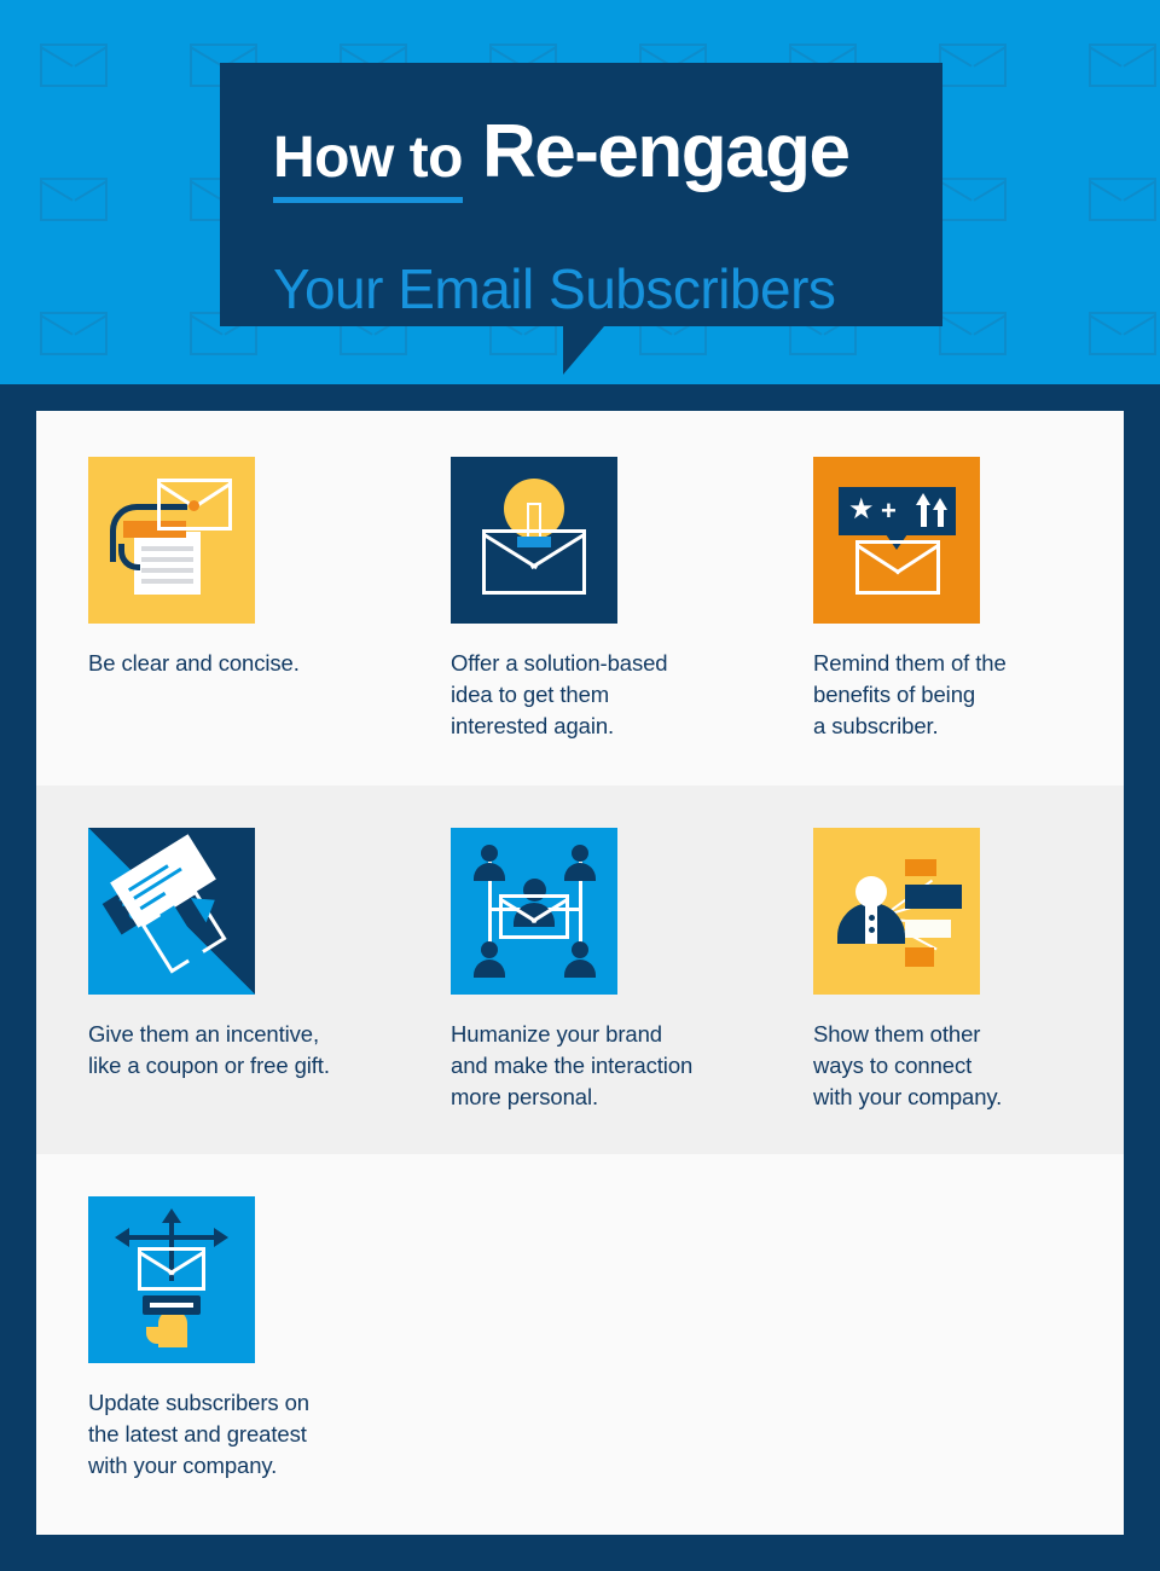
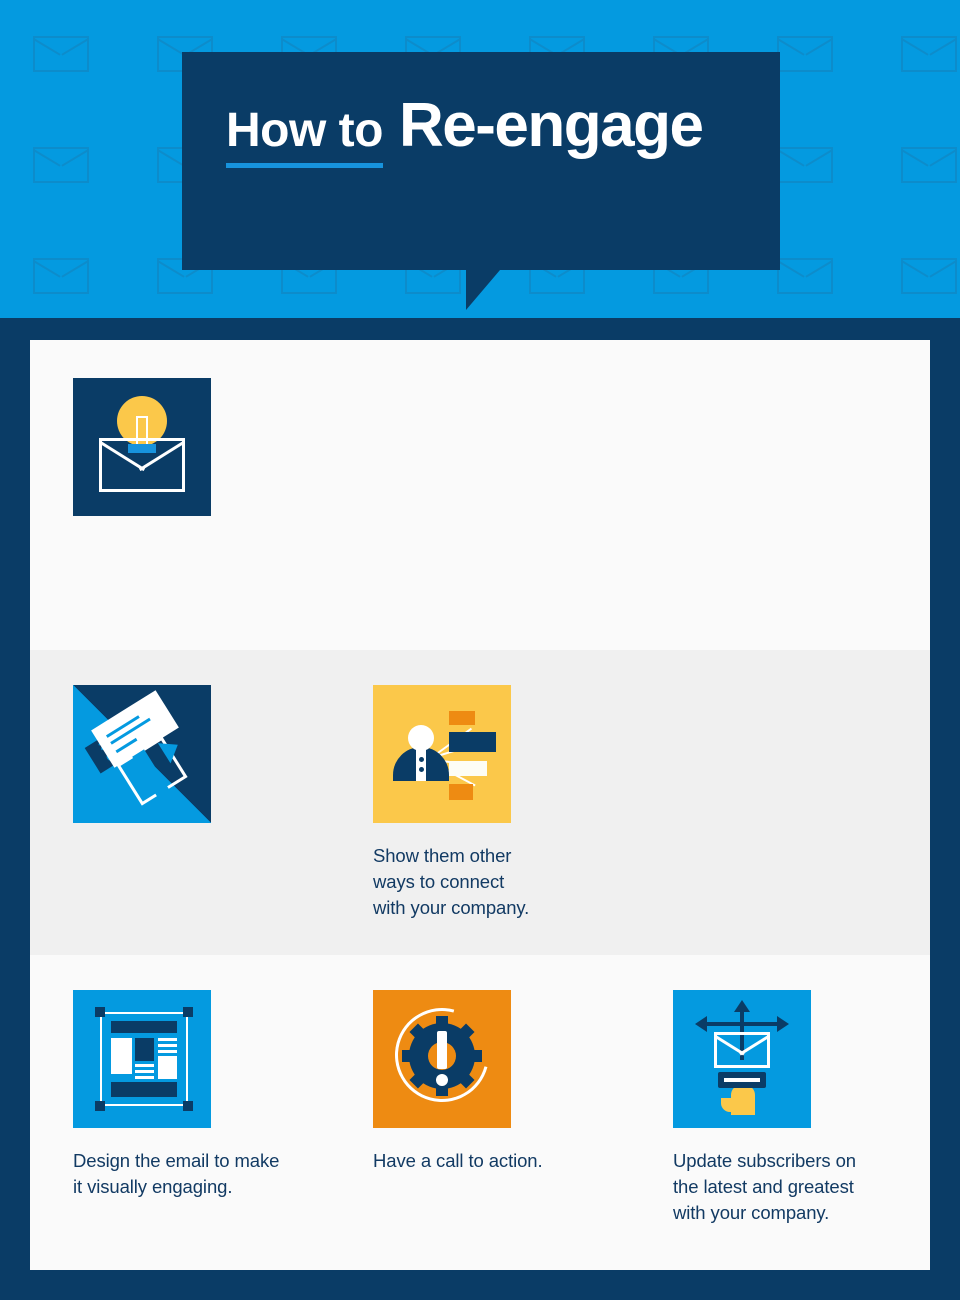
  How to Re-engage
- Your Email Subscribers
- Be clear and concise.
- Offer a solution-based
- idea to get them
- interested again.
- ★
- +
- Remind them of the
- benefits of being
- a subscriber.
- Give them an incentive,
- like a coupon or free gift.
- Humanize your brand
- and make the interaction
- more personal.
  Show them other
  ways to connect
  with your company.
+ Design the email to make
+ it visually engaging.
+ Have a call to action.
  Update subscribers on
  the latest and greatest
  with your company.
